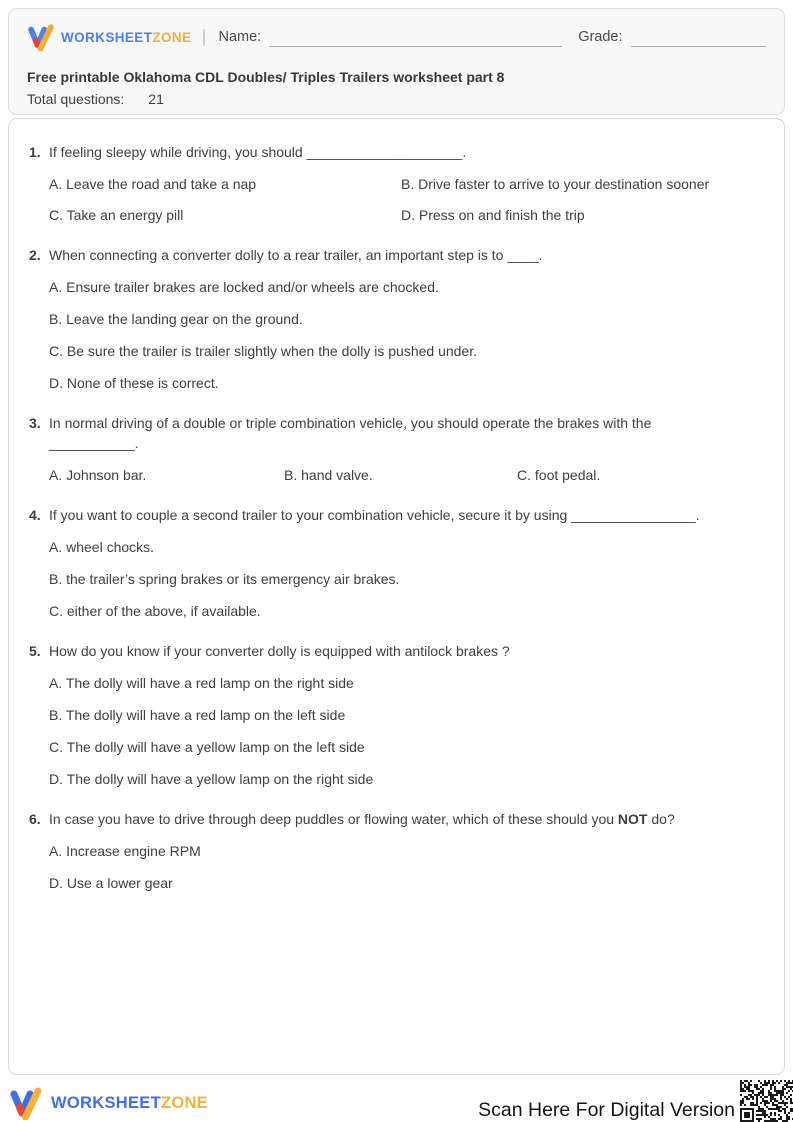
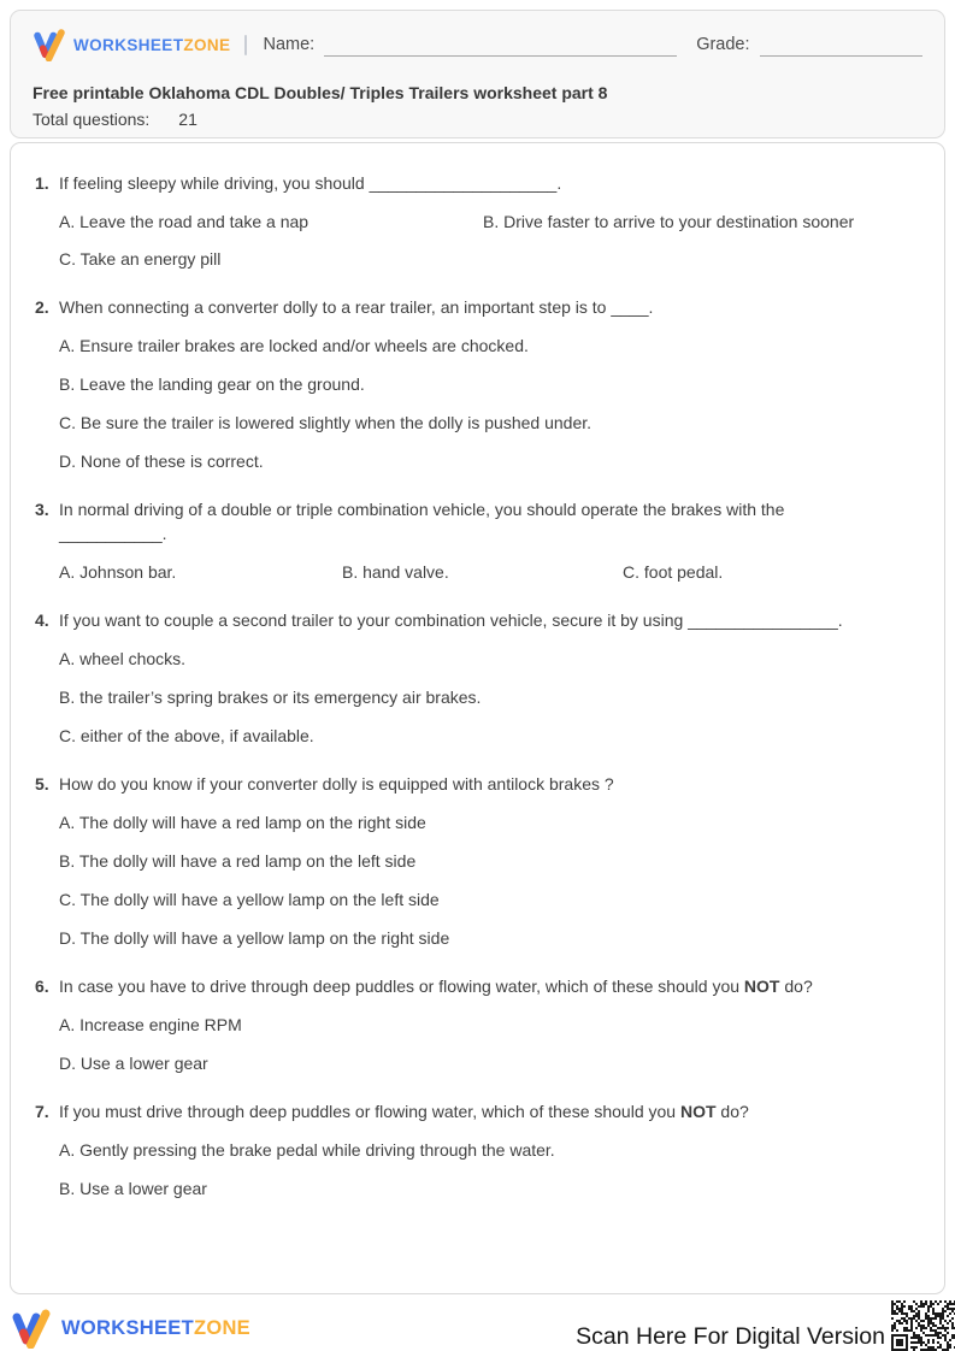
  WORKSHEETZONE
  Name:
  Grade:
  Free printable Oklahoma CDL Doubles/ Triples Trailers worksheet part 8
  Total questions: 21
  1.
  If feeling sleepy while driving, you should ____________________.
  A. Leave the road and take a nap
  B. Drive faster to arrive to your destination sooner
  C. Take an energy pill
- D. Press on and finish the trip
  2.
  When connecting a converter dolly to a rear trailer, an important step is to ____.
  A. Ensure trailer brakes are locked and/or wheels are chocked.
  B. Leave the landing gear on the ground.
- C. Be sure the trailer is trailer slightly when the dolly is pushed under.
+ C. Be sure the trailer is lowered slightly when the dolly is pushed under.
  D. None of these is correct.
  3.
  In normal driving of a double or triple combination vehicle, you should operate the brakes with the
  ___________.
  A. Johnson bar.
  B. hand valve.
  C. foot pedal.
  4.
  If you want to couple a second trailer to your combination vehicle, secure it by using ________________.
  A. wheel chocks.
  B. the trailer’s spring brakes or its emergency air brakes.
  C. either of the above, if available.
  5.
  How do you know if your converter dolly is equipped with antilock brakes ?
  A. The dolly will have a red lamp on the right side
  B. The dolly will have a red lamp on the left side
  C. The dolly will have a yellow lamp on the left side
  D. The dolly will have a yellow lamp on the right side
  6.
  In case you have to drive through deep puddles or flowing water, which of these should you NOT do?
  A. Increase engine RPM
  D. Use a lower gear
+ 7.
+ If you must drive through deep puddles or flowing water, which of these should you NOT do?
+ A. Gently pressing the brake pedal while driving through the water.
+ B. Use a lower gear
  WORKSHEETZONE
  Scan Here For Digital Version
